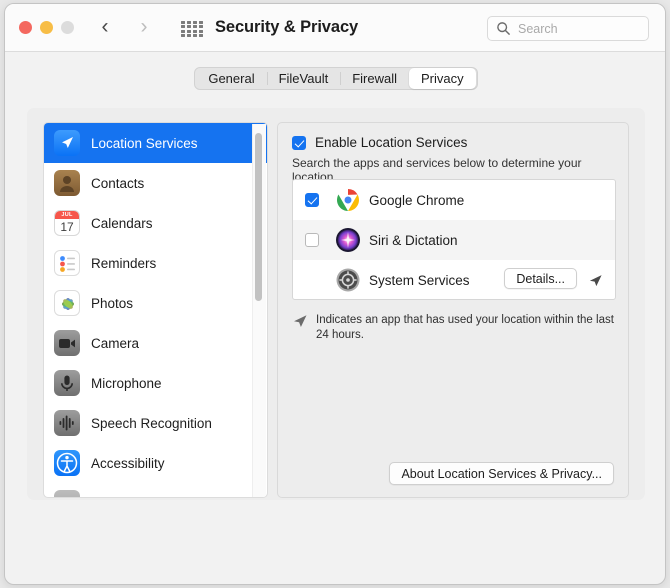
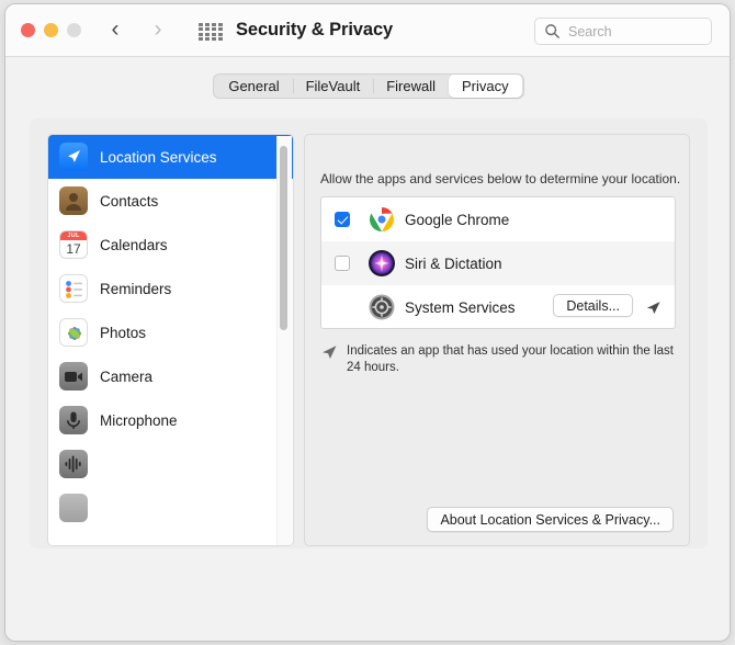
  ‹
  ›
  Security & Privacy
  Search
  General
  FileVault
  Firewall
  Privacy
  Location Services
  Contacts
  17
  Calendars
  Reminders
  Photos
  Camera
  Microphone
- Speech Recognition
- Accessibility
- Enable Location Services
- Search the apps and services below to determine your location.
+ Allow the apps and services below to determine your location.
  Google Chrome
  Siri & Dictation
  System Services
  Details...
  Indicates an app that has used your location within the last 24 hours.
  About Location Services & Privacy...
